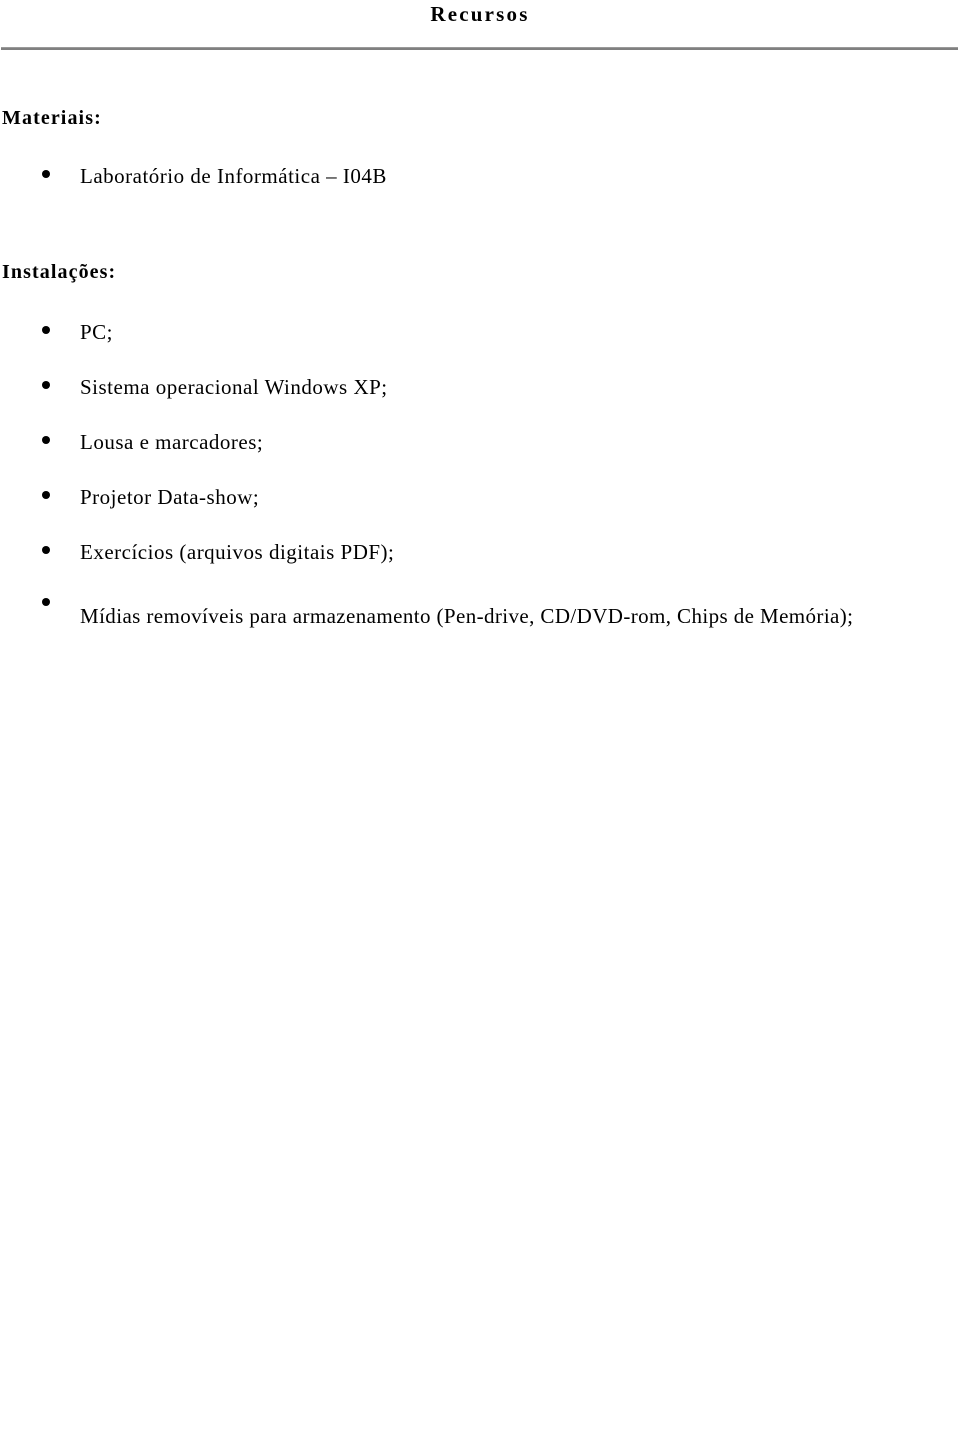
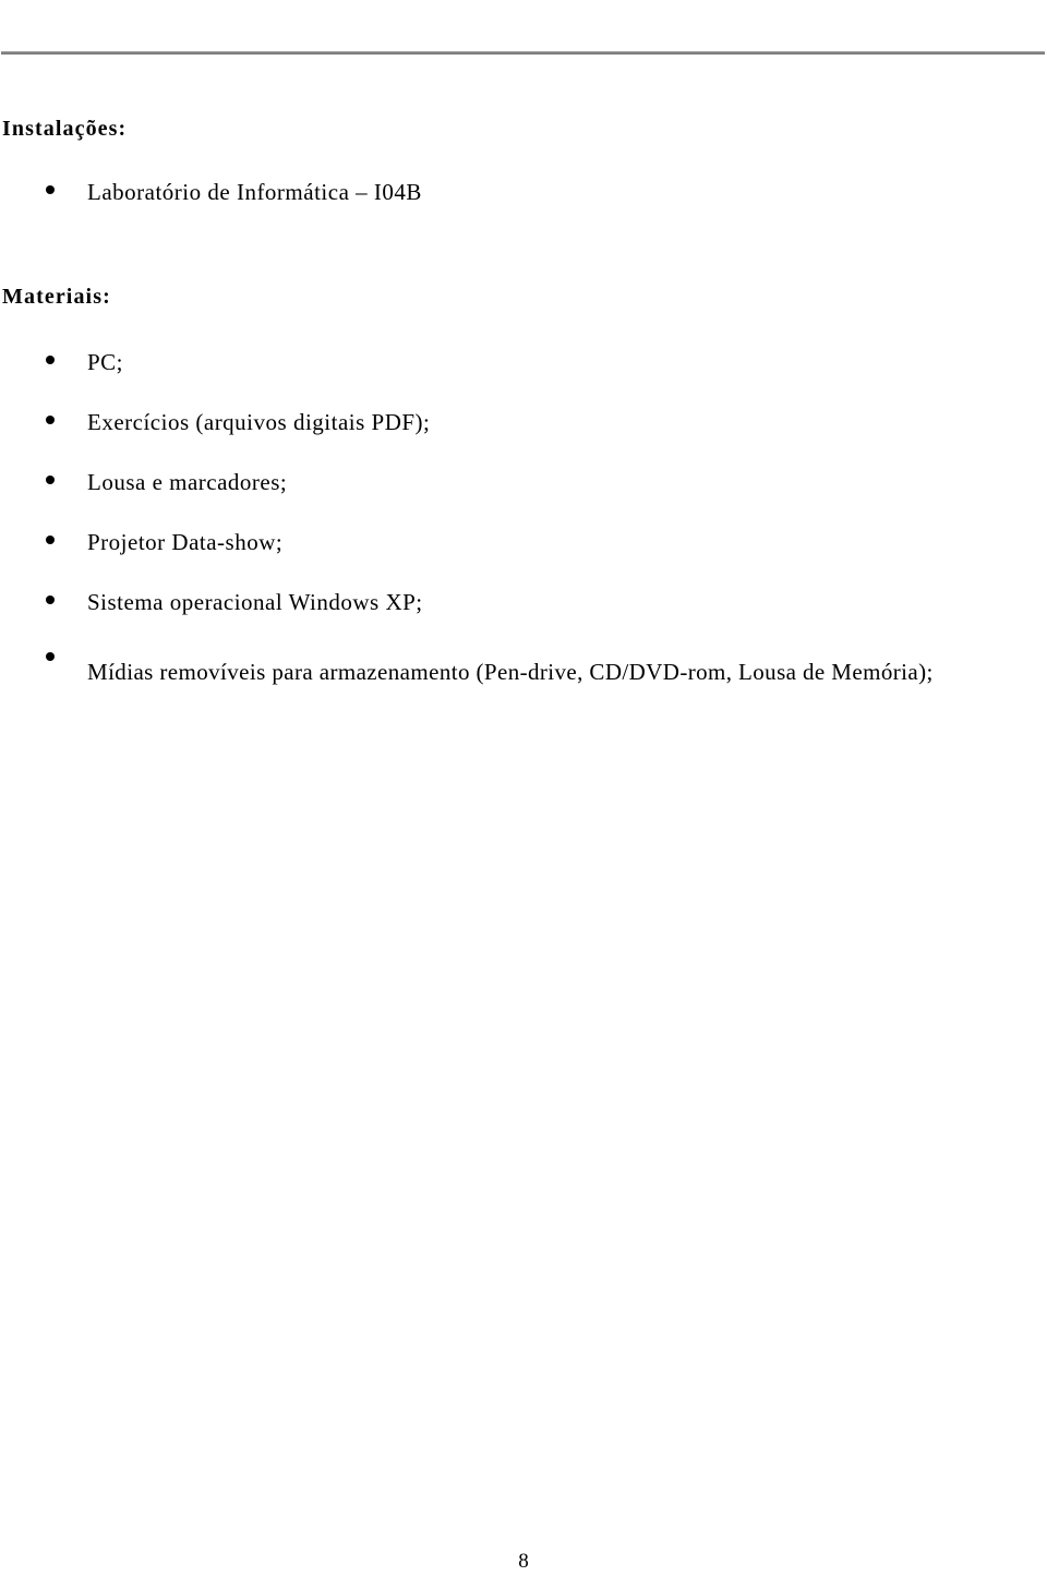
- Recursos
- Materiais:
+ Instalações:
  Laboratório de Informática – I04B
- Instalações:
+ Materiais:
  PC;
- Sistema operacional Windows XP;
+ Exercícios (arquivos digitais PDF);
  Lousa e marcadores;
  Projetor Data-show;
- Exercícios (arquivos digitais PDF);
+ Sistema operacional Windows XP;
- Mídias removíveis para armazenamento (Pen-drive, CD/DVD-rom, Chips de Memória);
+ Mídias removíveis para armazenamento (Pen-drive, CD/DVD-rom, Lousa de Memória);
+ 8
